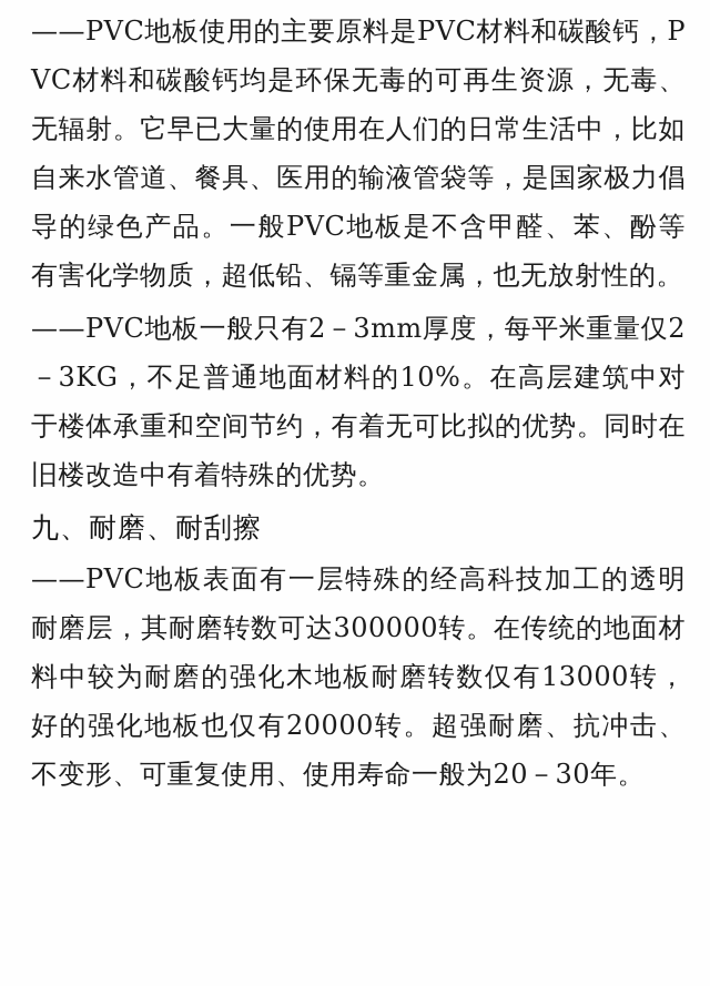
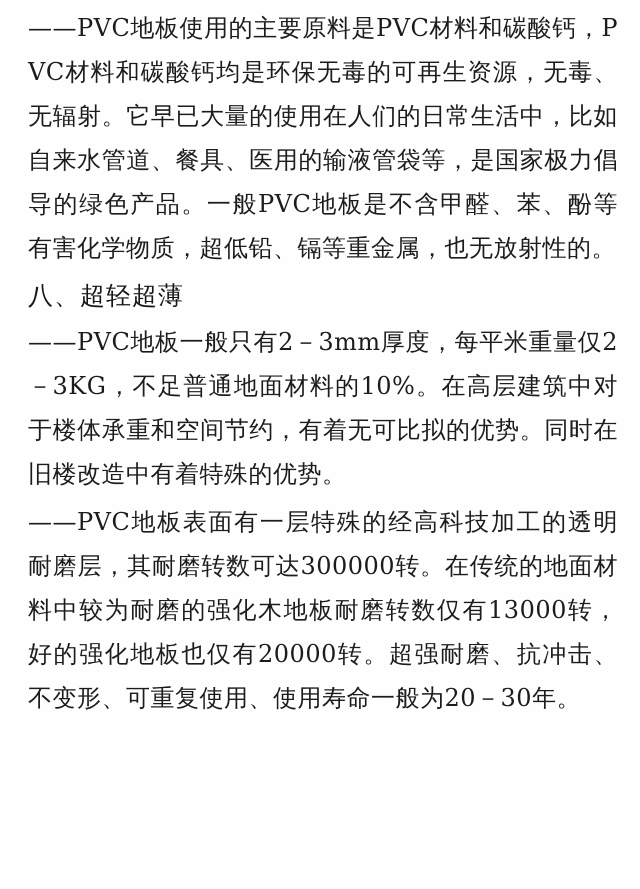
  ——PVC地板使用的主要原料是PVC材料和碳酸钙，PVC材料和碳酸钙均是环保无毒的可再生资源，无毒、无辐射。它早已大量的使用在人们的日常生活中，比如自来水管道、餐具、医用的输液管袋等，是国家极力倡导的绿色产品。一般PVC地板是不含甲醛、苯、酚等有害化学物质，超低铅、镉等重金属，也无放射性的。
+ 八、超轻超薄
  ——PVC地板一般只有2－3mm厚度，每平米重量仅2－3KG，不足普通地面材料的10%。在高层建筑中对于楼体承重和空间节约，有着无可比拟的优势。同时在旧楼改造中有着特殊的优势。
- 九、耐磨、耐刮擦
  ——PVC地板表面有一层特殊的经高科技加工的透明耐磨层，其耐磨转数可达300000转。在传统的地面材料中较为耐磨的强化木地板耐磨转数仅有13000转，好的强化地板也仅有20000转。超强耐磨、抗冲击、不变形、可重复使用、使用寿命一般为20－30年。
